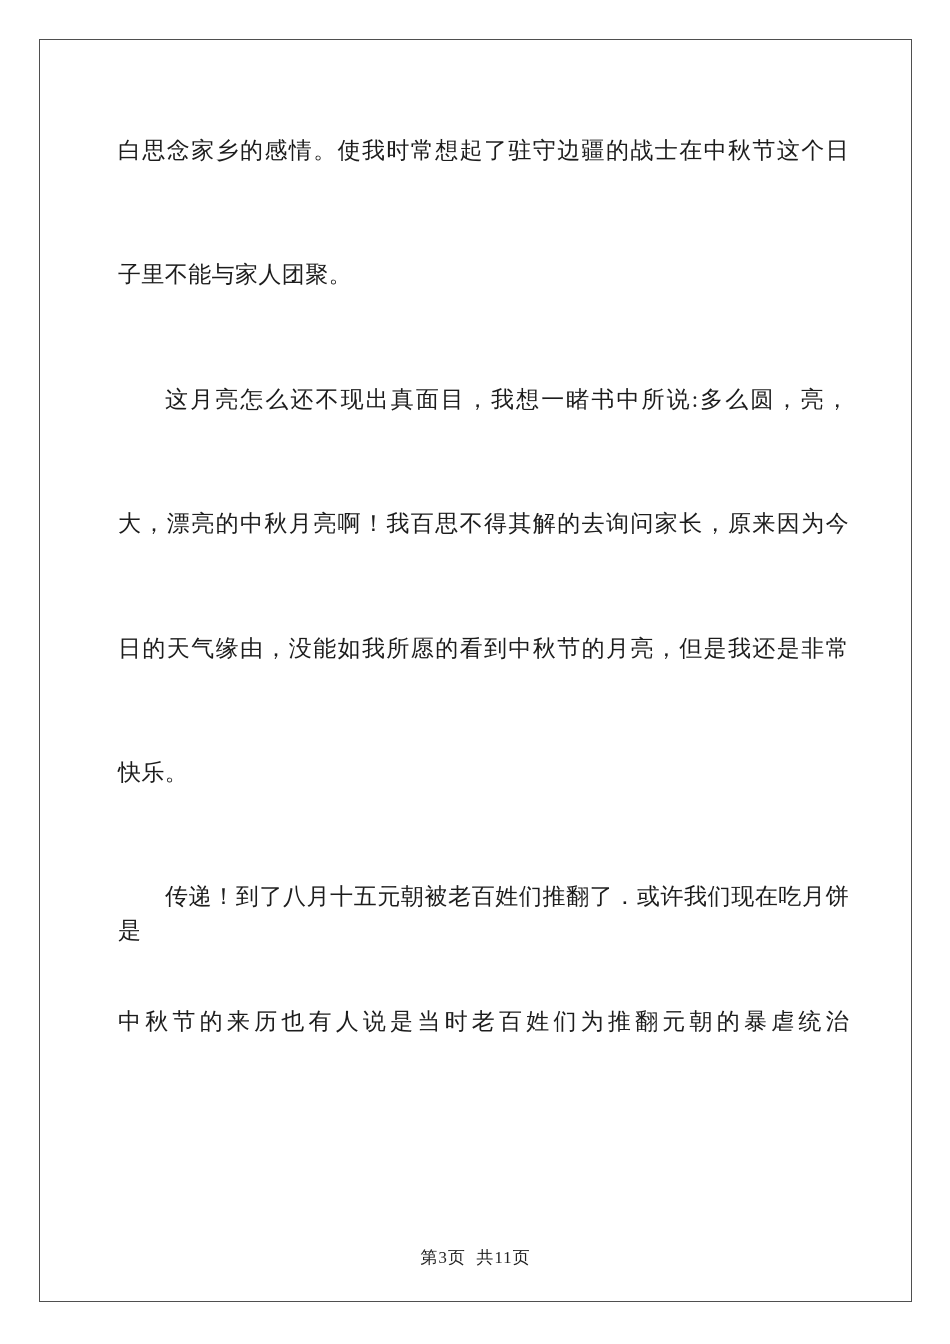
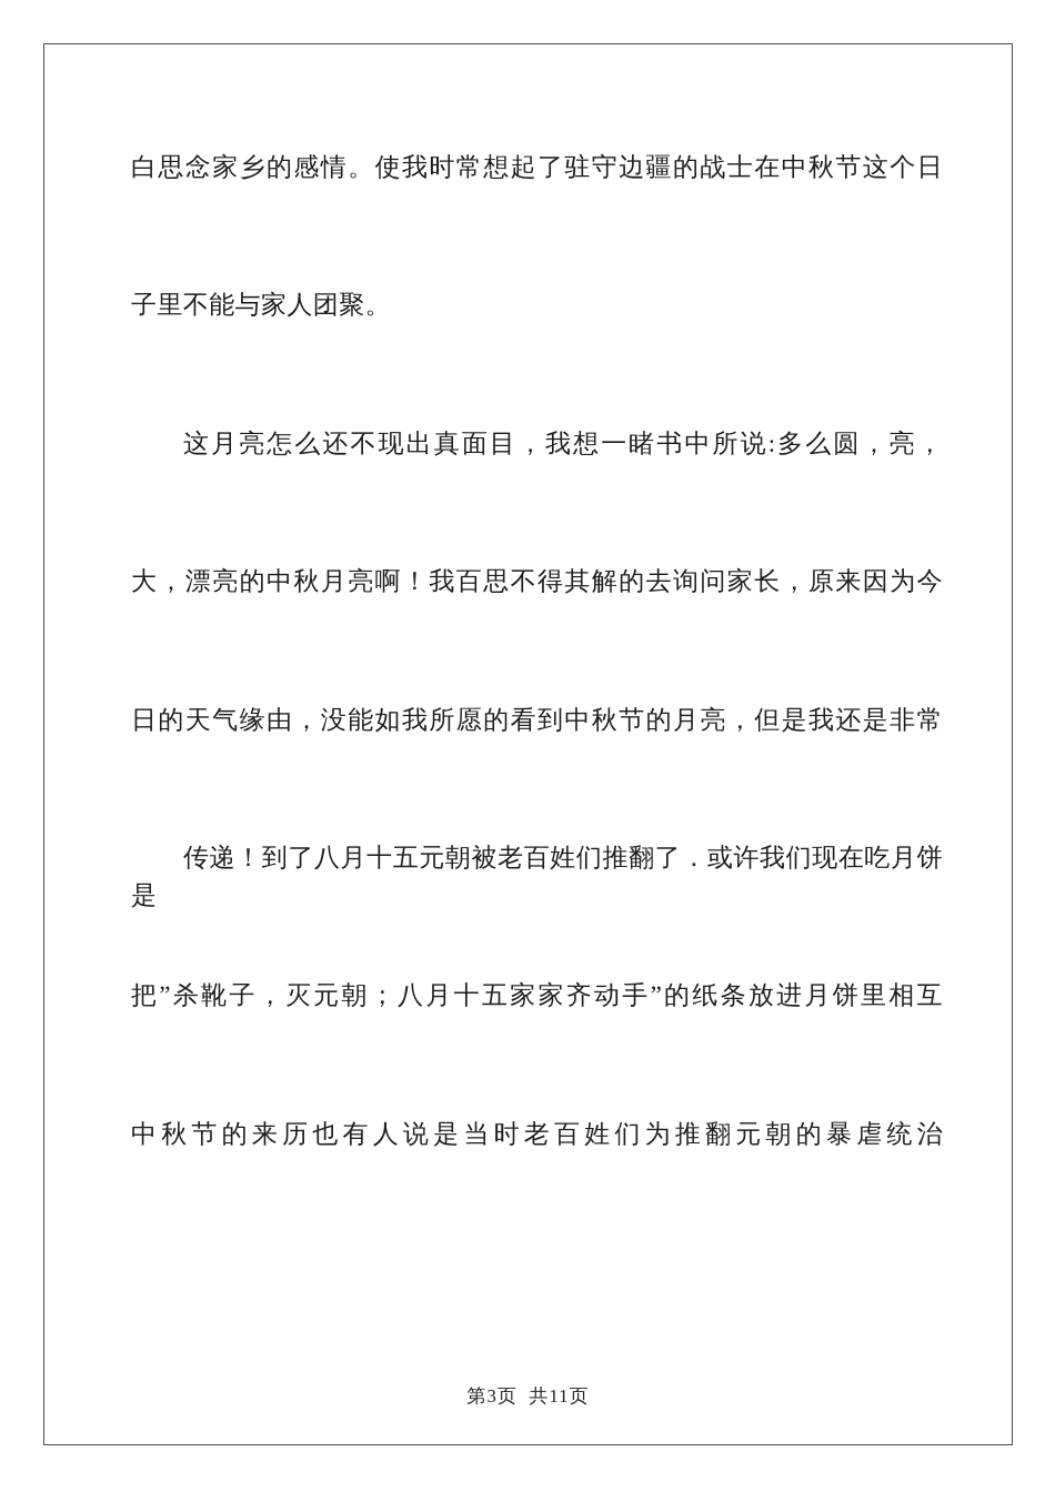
  白思念家乡的感情。使我时常想起了驻守边疆的战士在中秋节这个日
  子里不能与家人团聚。
  这月亮怎么还不现出真面目，我想一睹书中所说:多么圆，亮，
  大，漂亮的中秋月亮啊！我百思不得其解的去询问家长，原来因为今
  日的天气缘由，没能如我所愿的看到中秋节的月亮，但是我还是非常
- 快乐。
  传递！到了八月十五元朝被老百姓们推翻了．或许我们现在吃月饼是
+ 把”杀靴子，灭元朝；八月十五家家齐动手”的纸条放进月饼里相互
  中秋节的来历也有人说是当时老百姓们为推翻元朝的暴虐统治
  第3页 共11页
